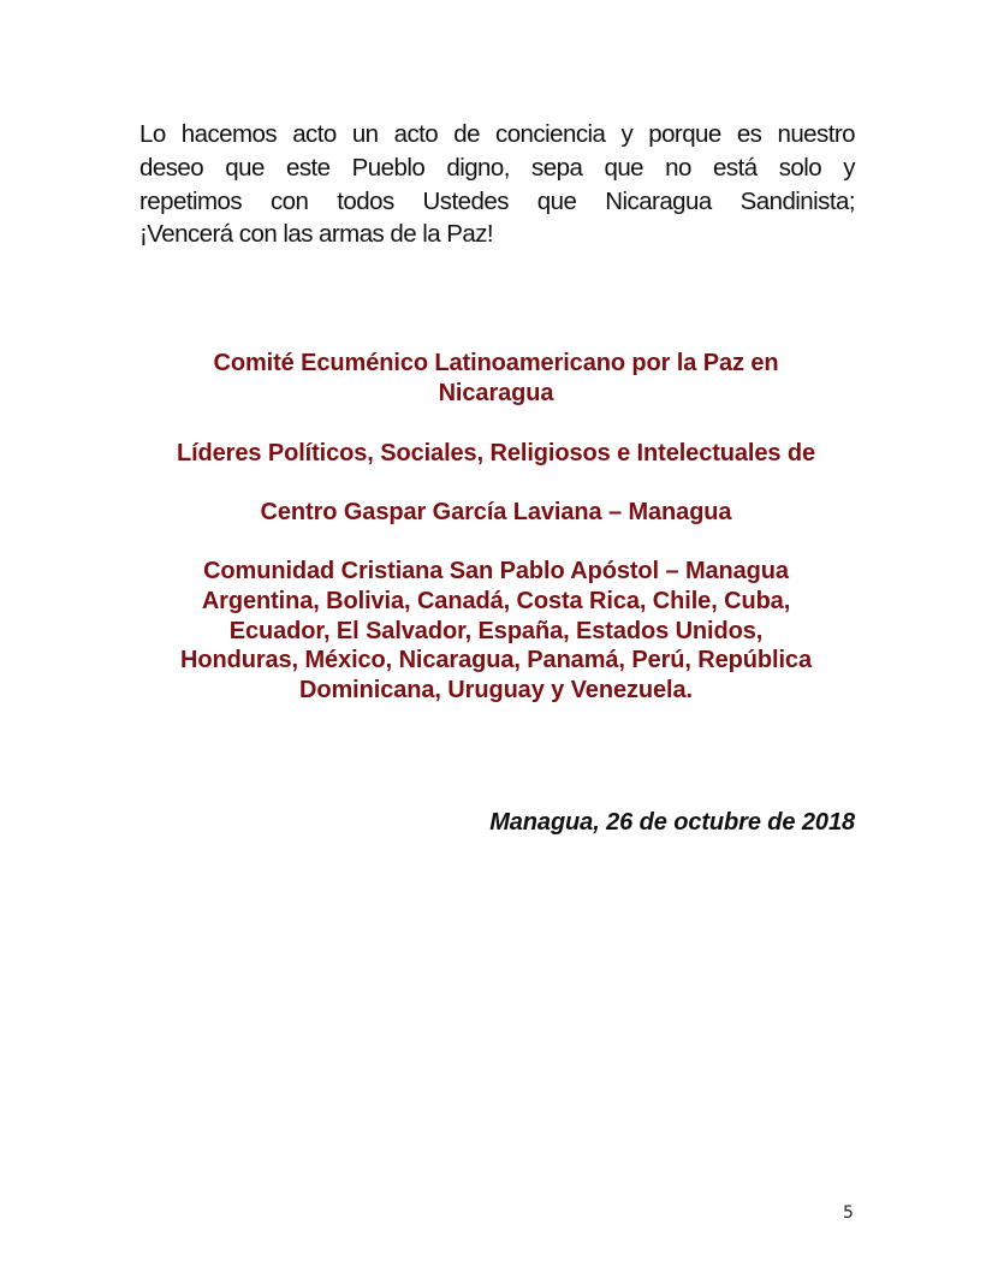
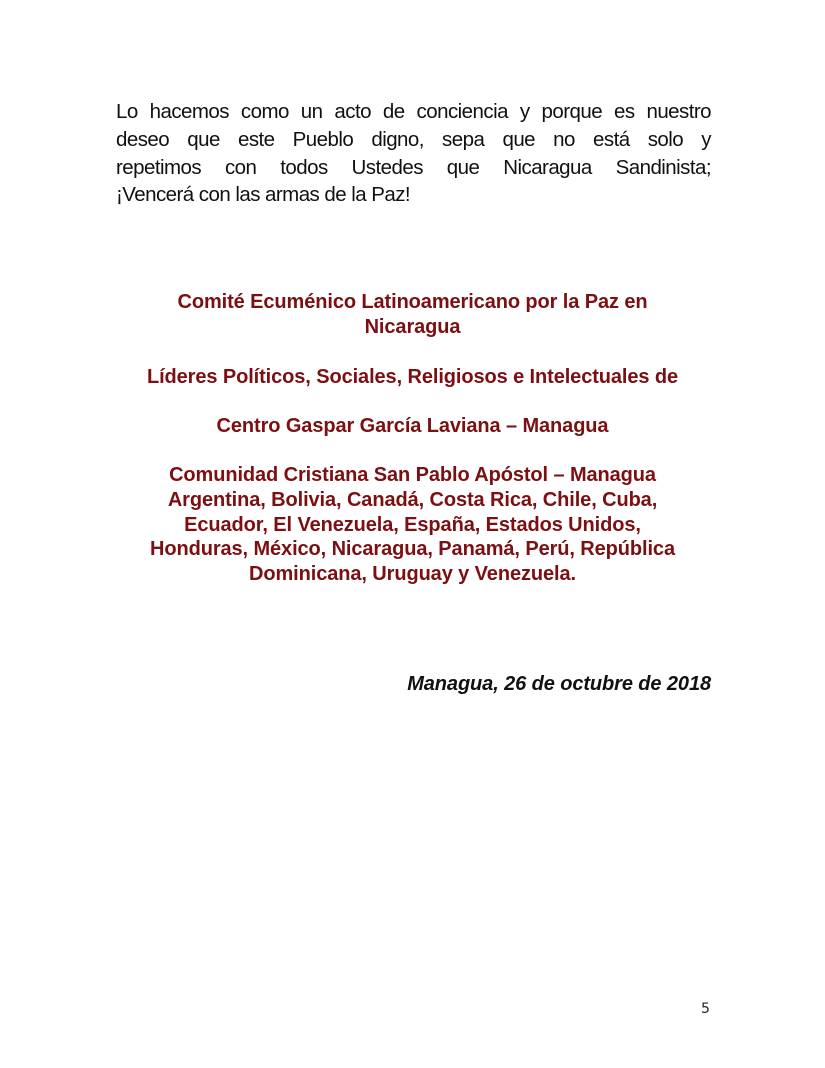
- Lo hacemos acto un acto de conciencia y porque es nuestro
+ Lo hacemos como un acto de conciencia y porque es nuestro
  deseo que este Pueblo digno, sepa que no está solo y
  repetimos con todos Ustedes que Nicaragua Sandinista;
  ¡Vencerá con las armas de la Paz!
  Comité Ecuménico Latinoamericano por la Paz en
  Nicaragua
  Líderes Políticos, Sociales, Religiosos e Intelectuales de
  Centro Gaspar García Laviana – Managua
  Comunidad Cristiana San Pablo Apóstol – Managua
  Argentina, Bolivia, Canadá, Costa Rica, Chile, Cuba,
- Ecuador, El Salvador, España, Estados Unidos,
+ Ecuador, El Venezuela, España, Estados Unidos,
  Honduras, México, Nicaragua, Panamá, Perú, República
  Dominicana, Uruguay y Venezuela.
  Managua, 26 de octubre de 2018
  5
